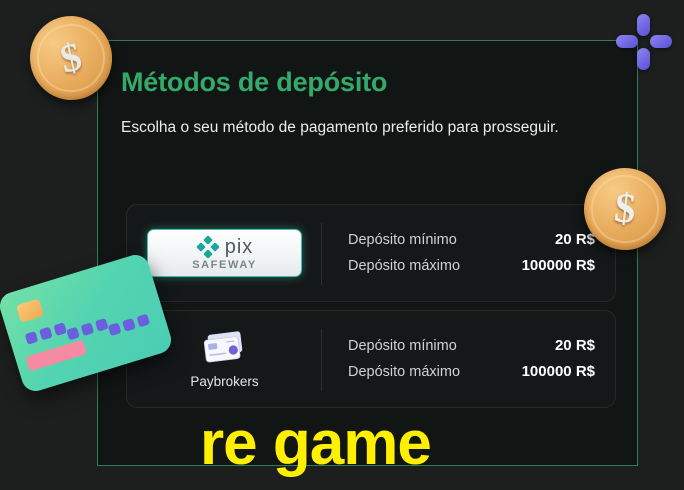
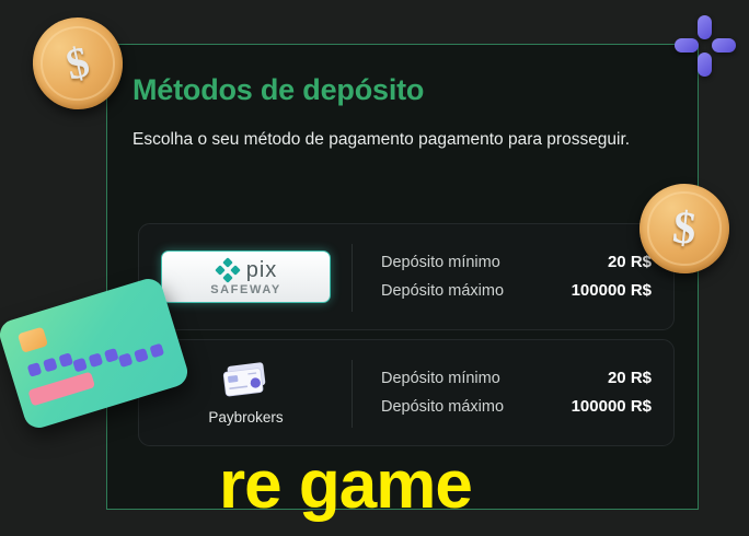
  Métodos de depósito
- Escolha o seu método de pagamento preferido para prosseguir.
+ Escolha o seu método de pagamento pagamento para prosseguir.
  pix
  SAFEWAY
  Depósito mínimo
  20 R$
  Depósito máximo
  100000 R$
  Paybrokers
  Depósito mínimo
  20 R$
  Depósito máximo
  100000 R$
  re game
